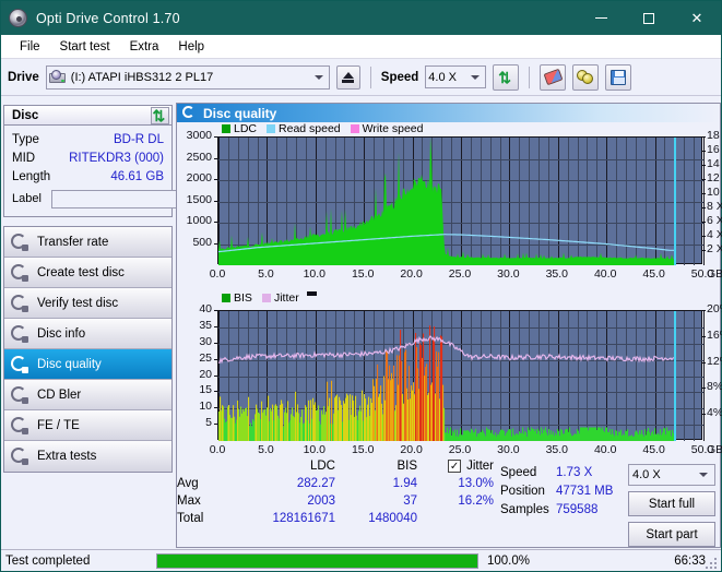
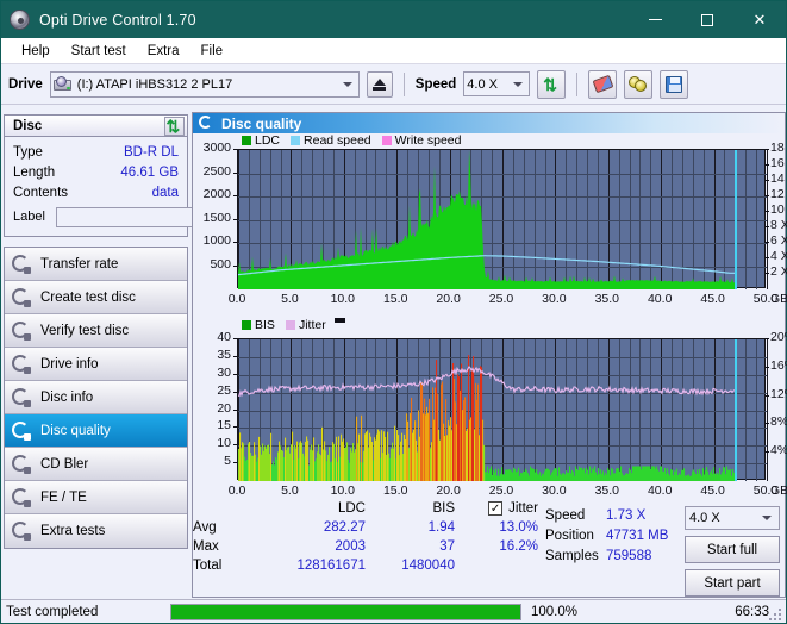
  Opti Drive Control 1.70
  ✕
- File
+ Help
  Start test
  Extra
- Help
+ File
  Drive
  (I:) ATAPI iHBS312 2 PL17
  Speed
  4.0 X
  Disc
  Type
  BD-R DL
- MID
- RITEKDR3 (000)
  Length
  46.61 GB
+ Contents
+ data
  Label
  Transfer rate
  Create test disc
  Verify test disc
+ Drive info
  Disc info
  Disc quality
  CD Bler
  FE / TE
  Extra tests
  Disc quality
  LDC
  Read speed
  Write speed
  500
  1000
  1500
  2000
  2500
  3000
  2 X
  4 X
  6 X
  8 X
  0.0
  5.0
  10.0
  15.0
  20.0
  25.0
  30.0
  35.0
  40.0
  45.0
  50.0
  GB
  BIS
  Jitter
  5
  10
  15
  20
  25
  30
  35
  40
  4%
  8%
  0.0
  5.0
  10.0
  15.0
  20.0
  25.0
  30.0
  35.0
  40.0
  45.0
  50.0
  GB
  LDC
  BIS
  ✓
  Jitter
  Avg
  282.27
  1.94
  13.0%
  Max
  2003
  37
  16.2%
  Total
  128161671
  1480040
  Speed
  Position
  Samples
  1.73 X
  47731 MB
  759588
  4.0 X
  Start full
  Start part
  Test completed
  100.0%
  66:33
